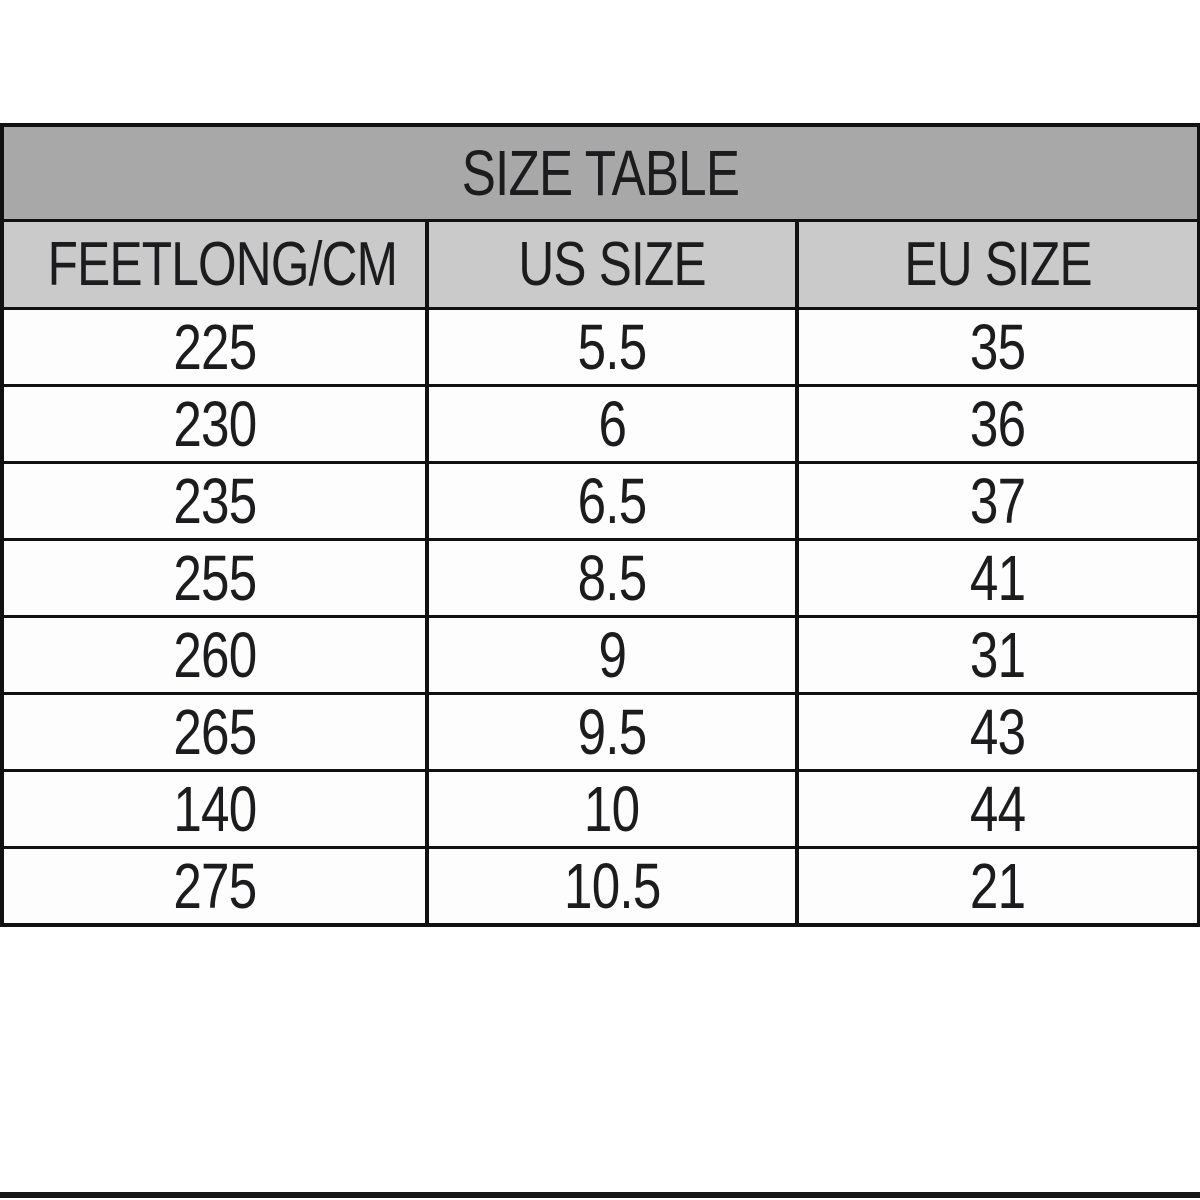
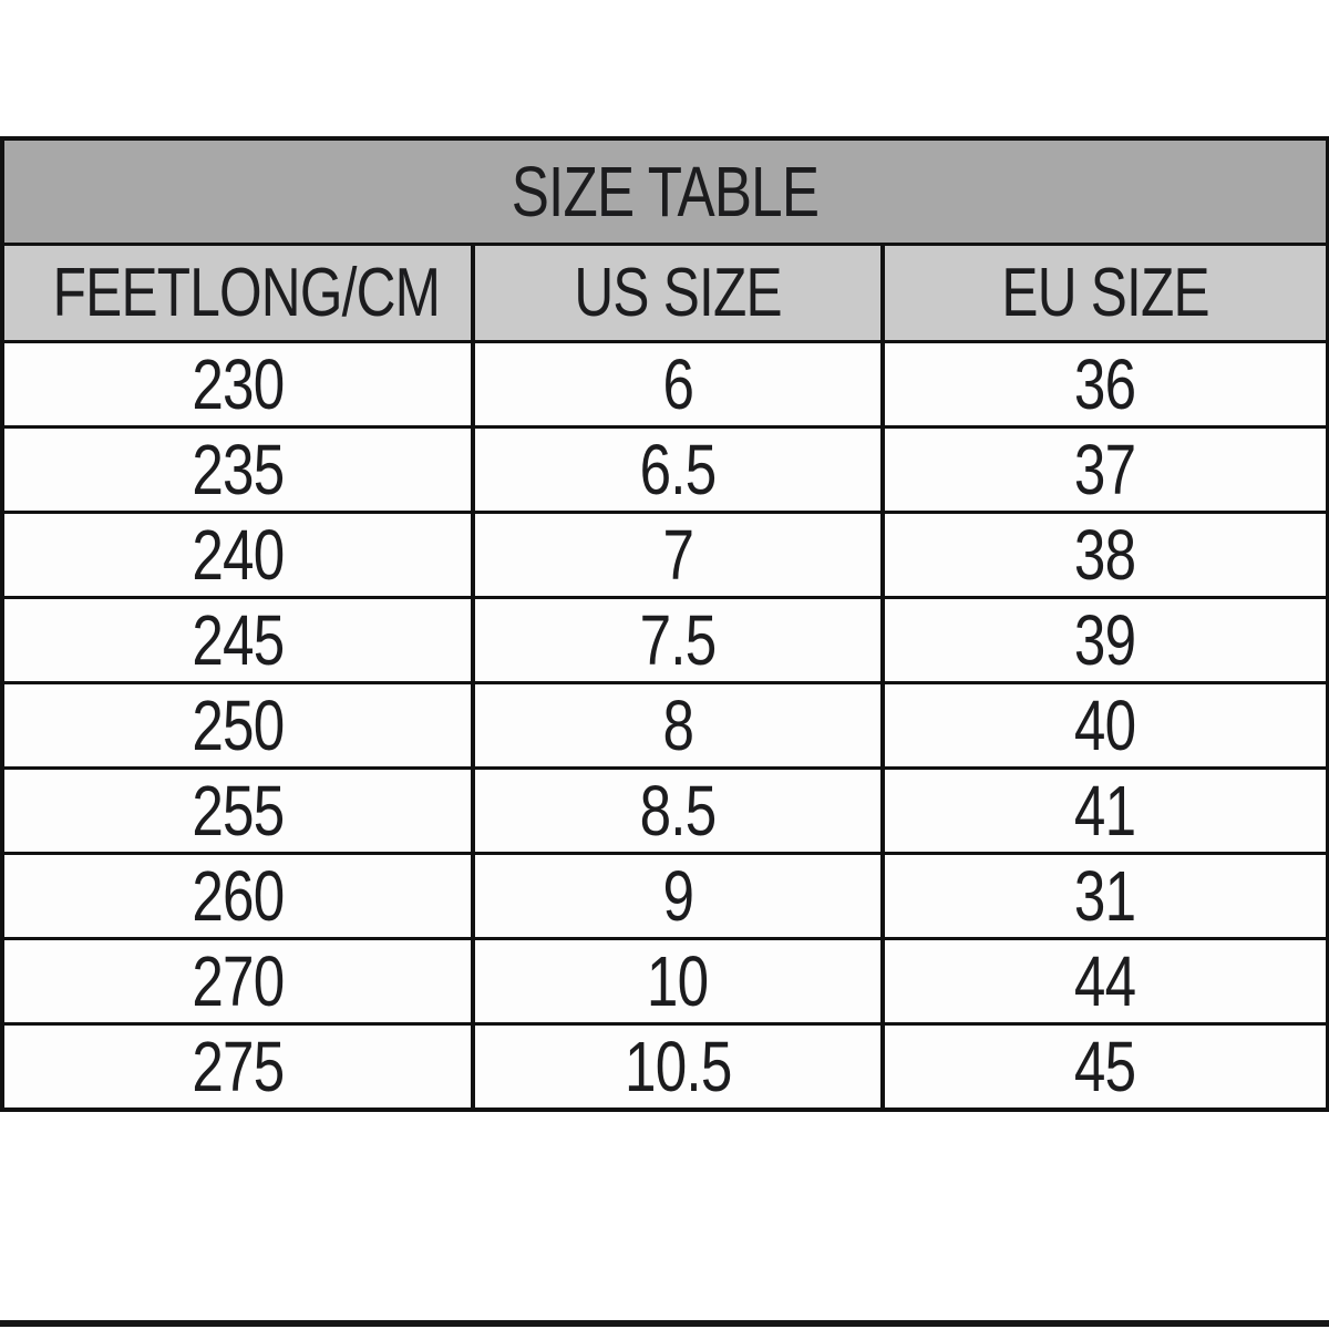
  SIZE TABLE
  FEETLONG/CM	US SIZE	EU SIZE
- 225	5.5	35
  230	6	36
  235	6.5	37
+ 240	7	38
+ 245	7.5	39
+ 250	8	40
  255	8.5	41
  260	9	31
- 265	9.5	43
- 140	10	44
+ 270	10	44
- 275	10.5	21
+ 275	10.5	45
